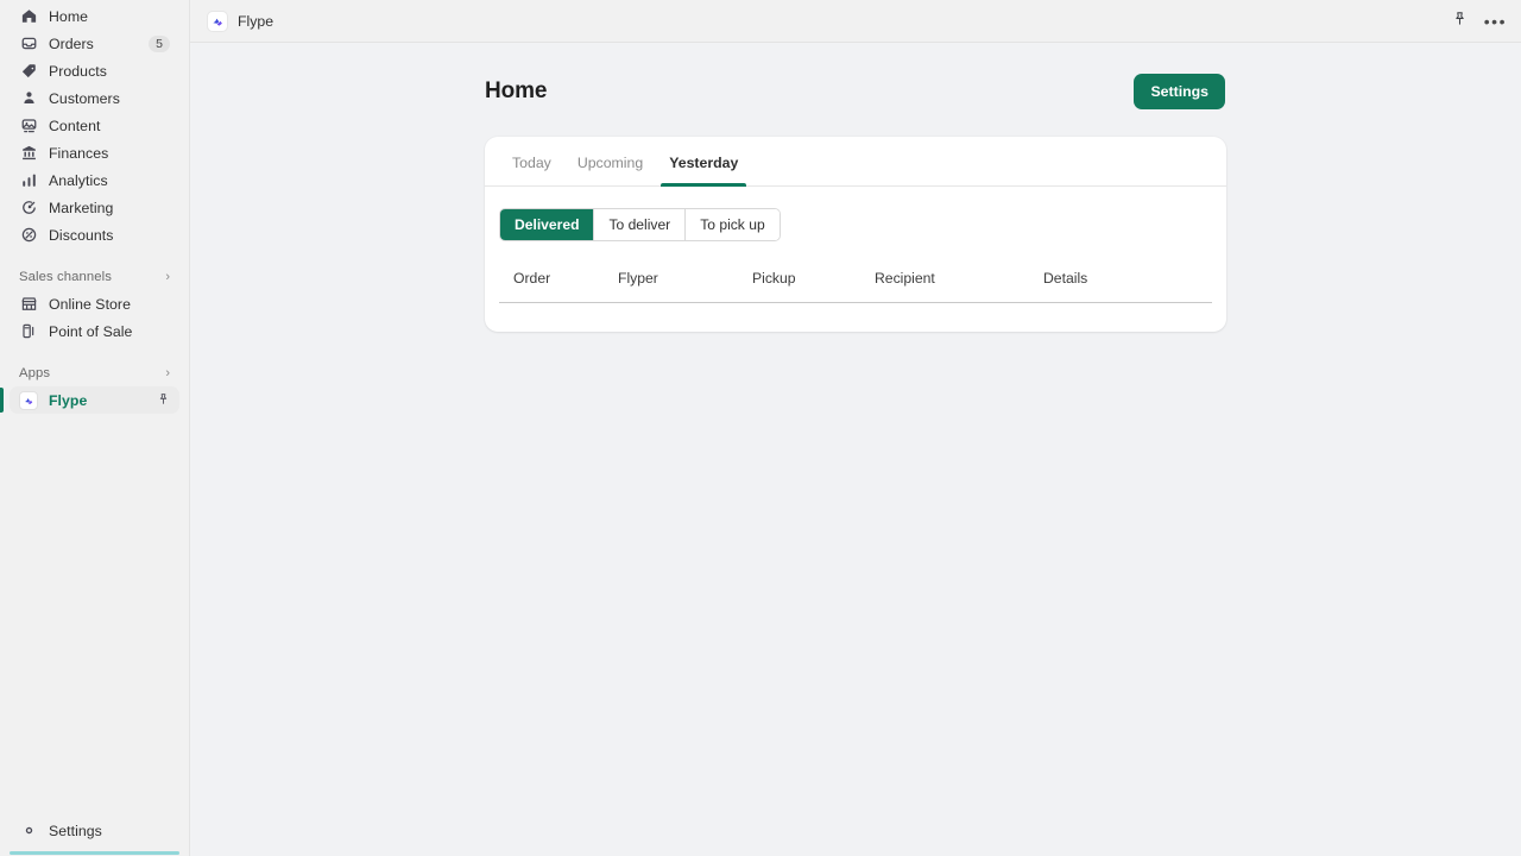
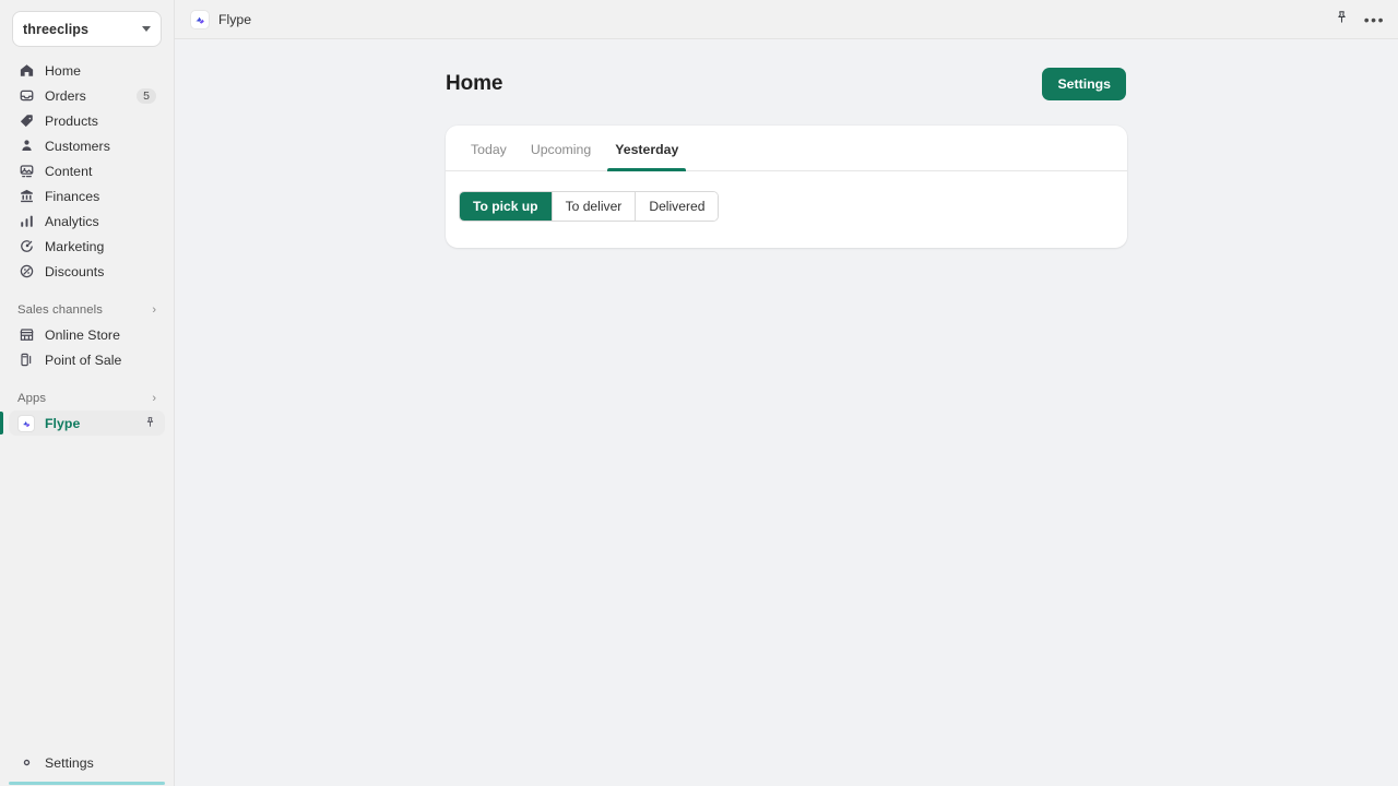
+ threeclips
  Home
  Orders
  5
  Products
  Customers
  Content
  Finances
  Analytics
  Marketing
  Discounts
  Sales channels
  ›
  Online Store
  Point of Sale
  Apps
  ›
  Flype
  Settings
  Flype
  •••
  Home
  Settings
  Today
  Upcoming
  Yesterday
- Delivered
+ To pick up
  To deliver
- To pick up
+ Delivered
- Order	Flyper	Pickup	Recipient	Details
